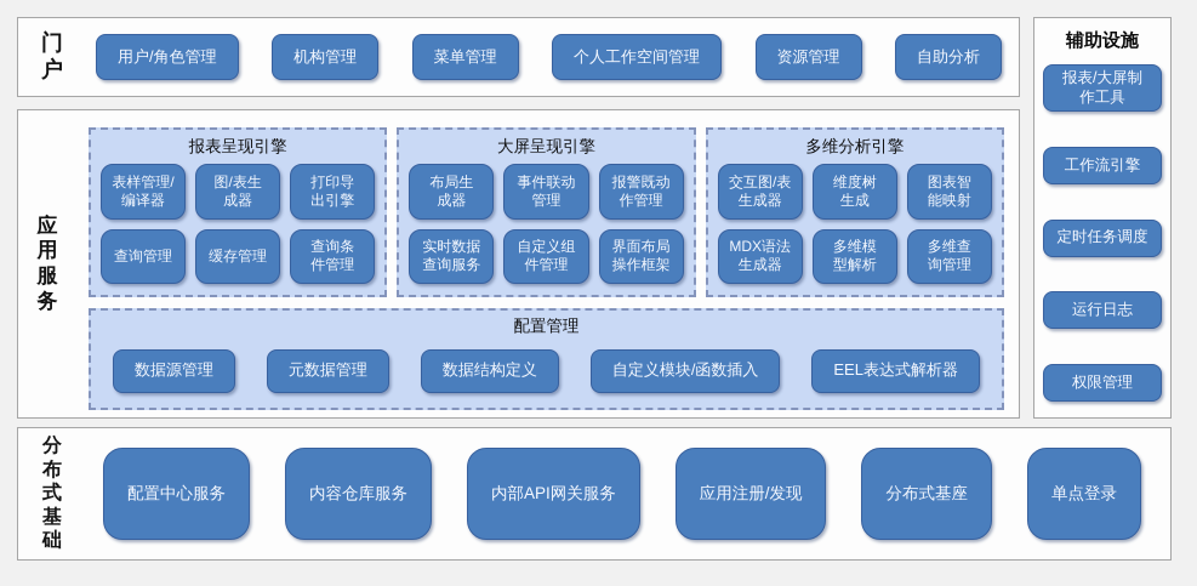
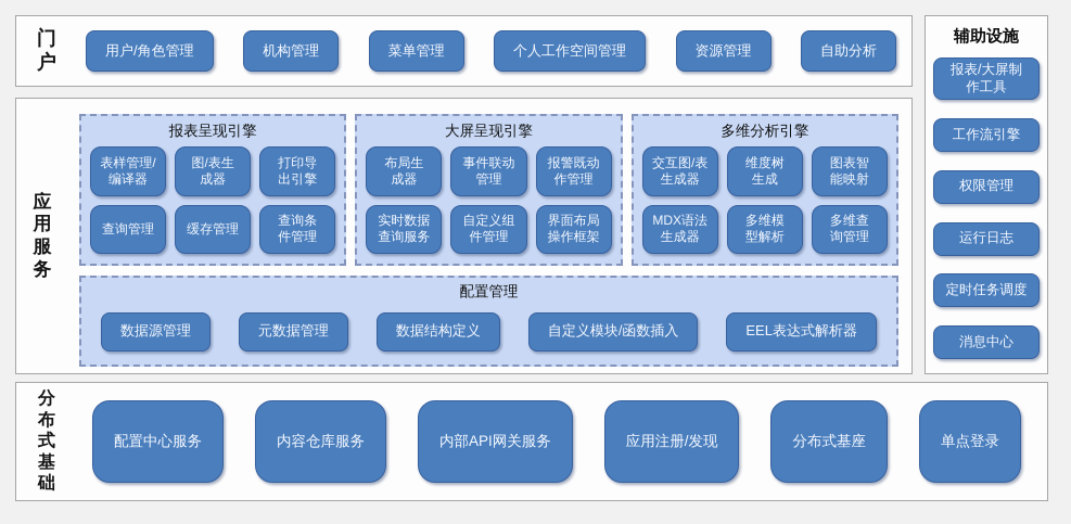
  门户
  用户/角色管理
  机构管理
  菜单管理
  个人工作空间管理
  资源管理
  自助分析
  应用服务
  报表呈现引擎
  表样管理/
  编译器
  图/表生
  成器
  打印导
  出引擎
  查询管理
  缓存管理
  查询条
  件管理
  大屏呈现引擎
  布局生
  成器
  事件联动
  管理
  报警既动
  作管理
  实时数据
  查询服务
  自定义组
  件管理
  界面布局
  操作框架
  多维分析引擎
  交互图/表
  生成器
  维度树
  生成
  图表智
  能映射
  MDX语法
  生成器
  多维模
  型解析
  多维查
  询管理
  配置管理
  数据源管理
  元数据管理
  数据结构定义
  自定义模块/函数插入
  EEL表达式解析器
  辅助设施
  报表/大屏制
  作工具
  工作流引擎
- 定时任务调度
+ 权限管理
  运行日志
- 权限管理
+ 定时任务调度
+ 消息中心
  分布式基础
  配置中心服务
  内容仓库服务
  内部API网关服务
  应用注册/发现
  分布式基座
  单点登录
